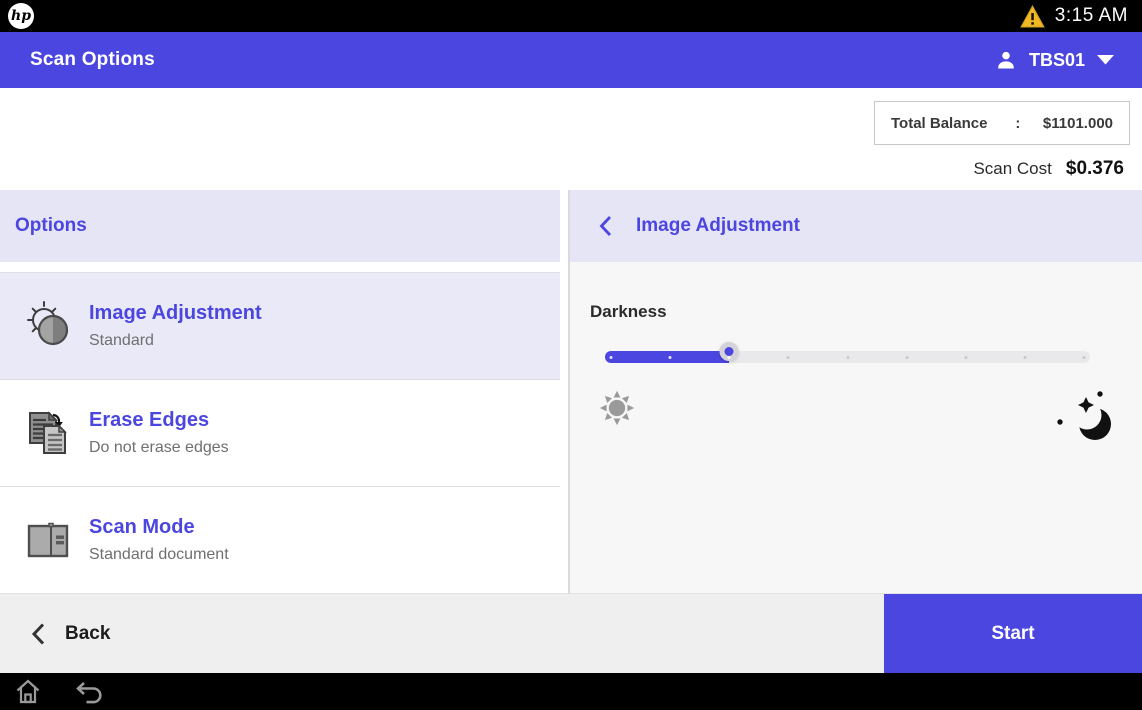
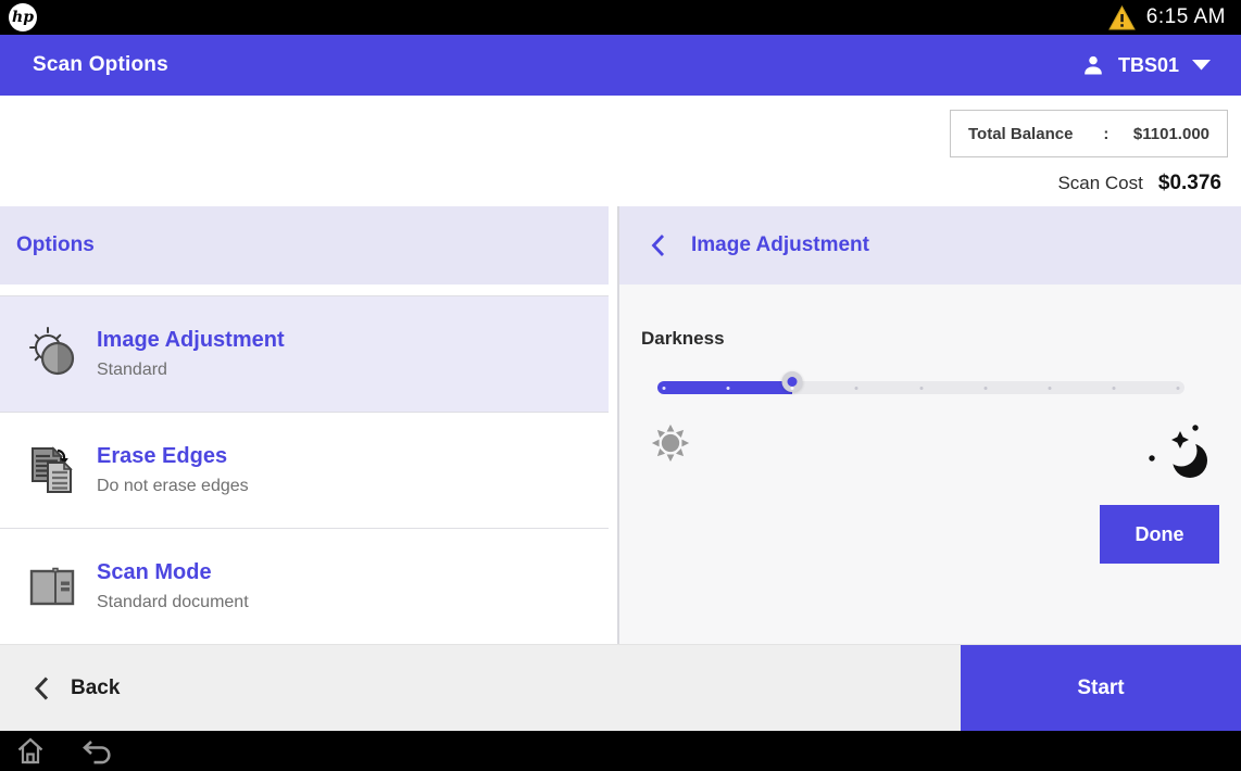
  hp
- 3:15 AM
+ 6:15 AM
  Scan Options
  TBS01
  Total Balance
  :
  $1101.000
  Scan Cost
  $0.376
  Options
  Image Adjustment
  Standard
  Erase Edges
  Do not erase edges
  Scan Mode
  Standard document
  Image Adjustment
  Darkness
+ Done
  Back
  Start
